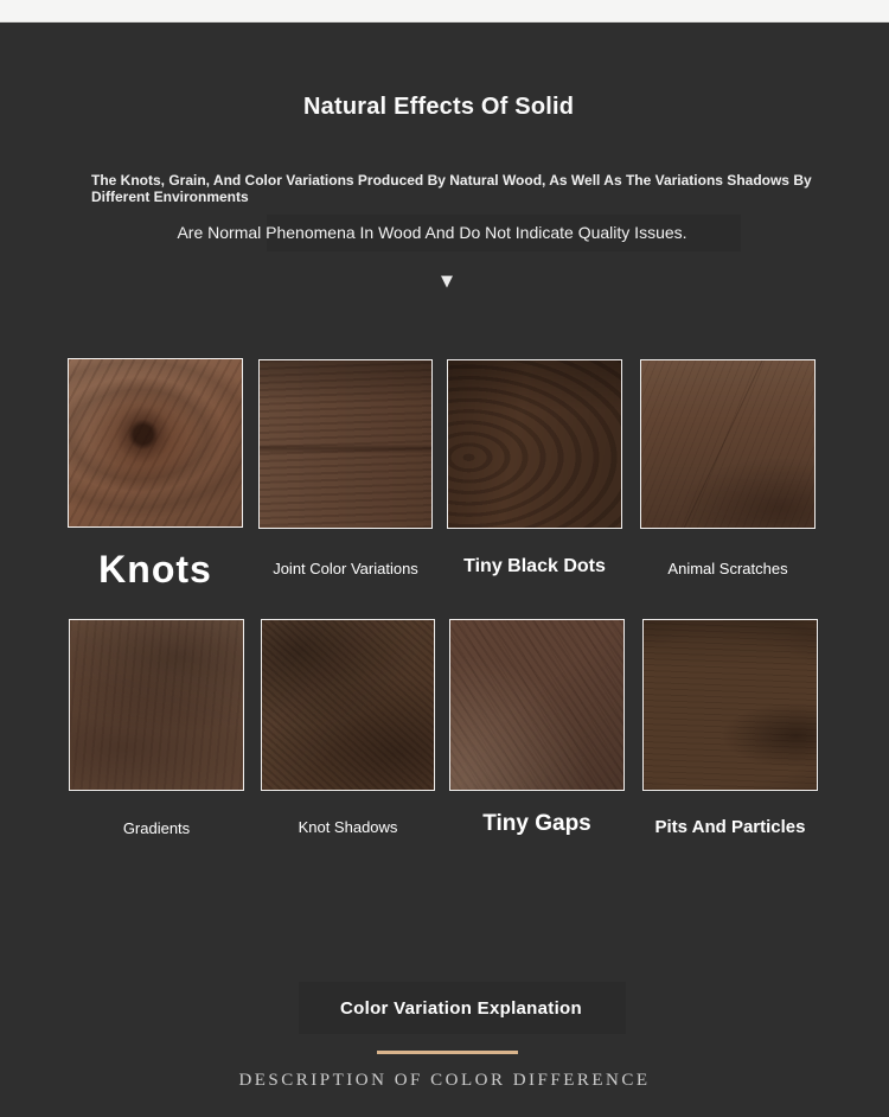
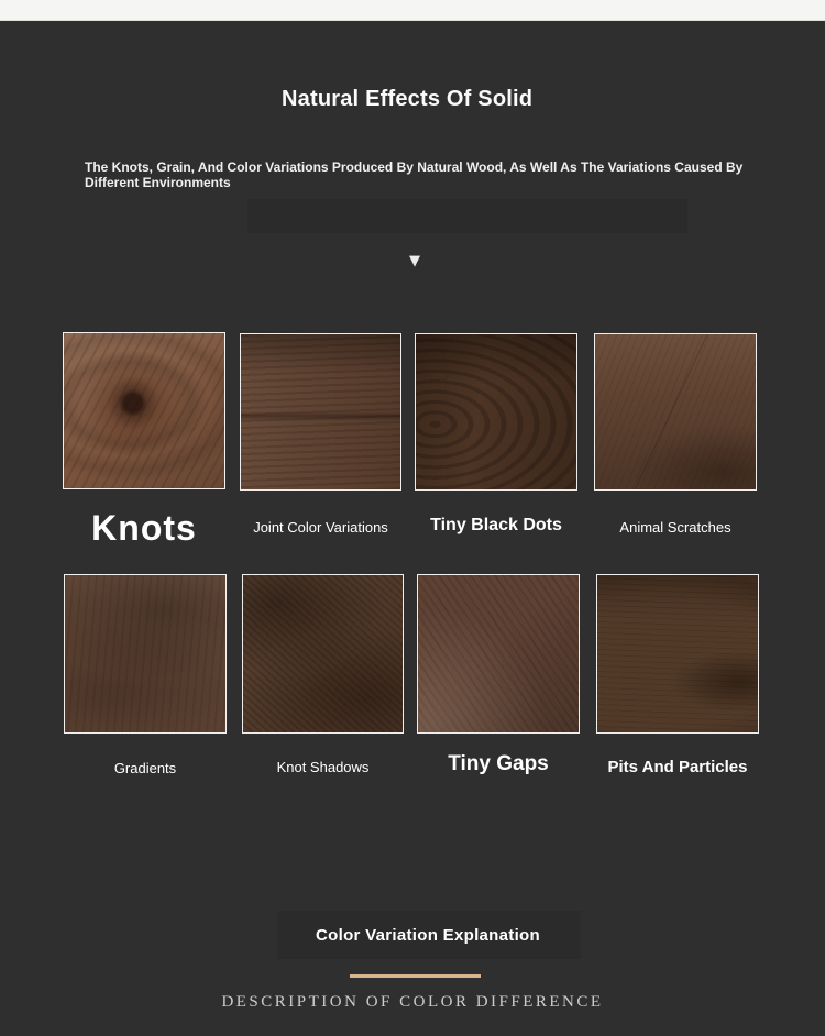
  Natural Effects Of Solid
- The Knots, Grain, And Color Variations Produced By Natural Wood, As Well As The Variations Shadows By
+ The Knots, Grain, And Color Variations Produced By Natural Wood, As Well As The Variations Caused By
  Different Environments
- Are Normal Phenomena In Wood And Do Not Indicate Quality Issues.
  ▼
  Knots
  Joint Color Variations
  Tiny Black Dots
  Animal Scratches
  Gradients
  Knot Shadows
  Tiny Gaps
  Pits And Particles
  Color Variation Explanation
  DESCRIPTION OF COLOR DIFFERENCE
